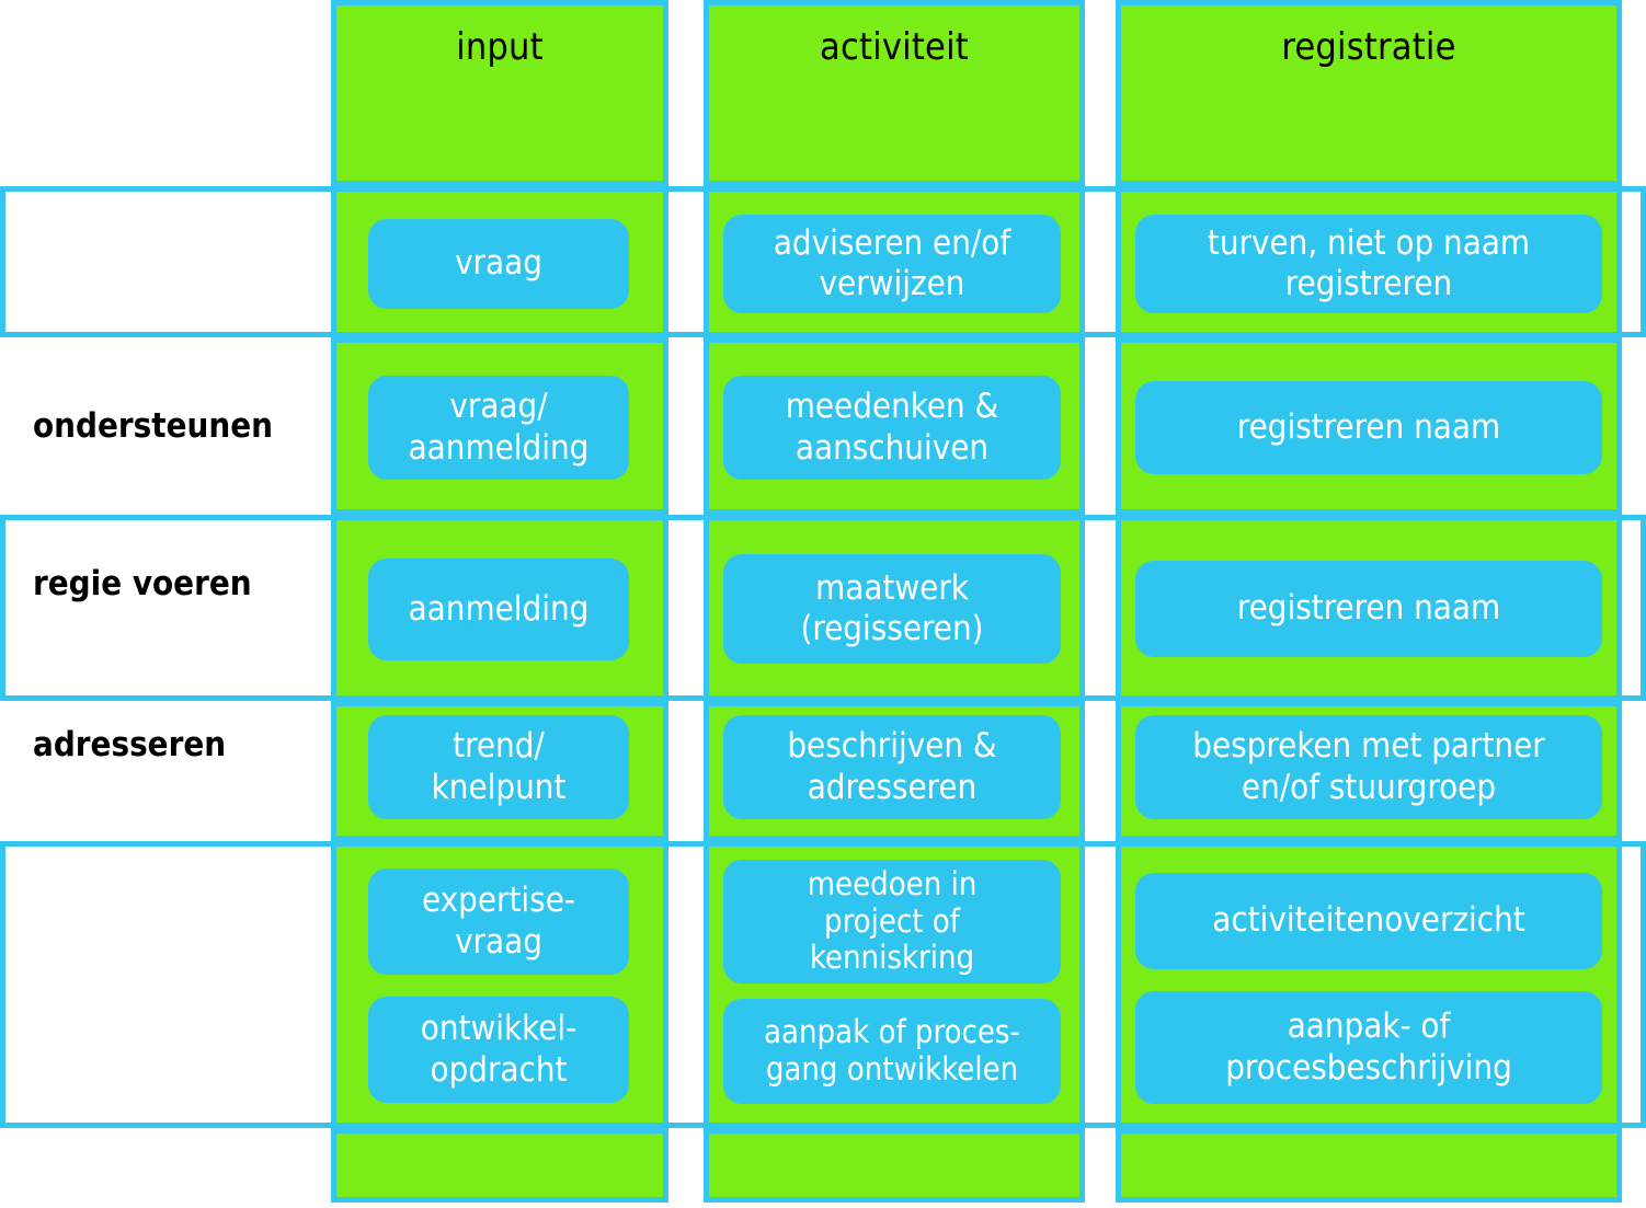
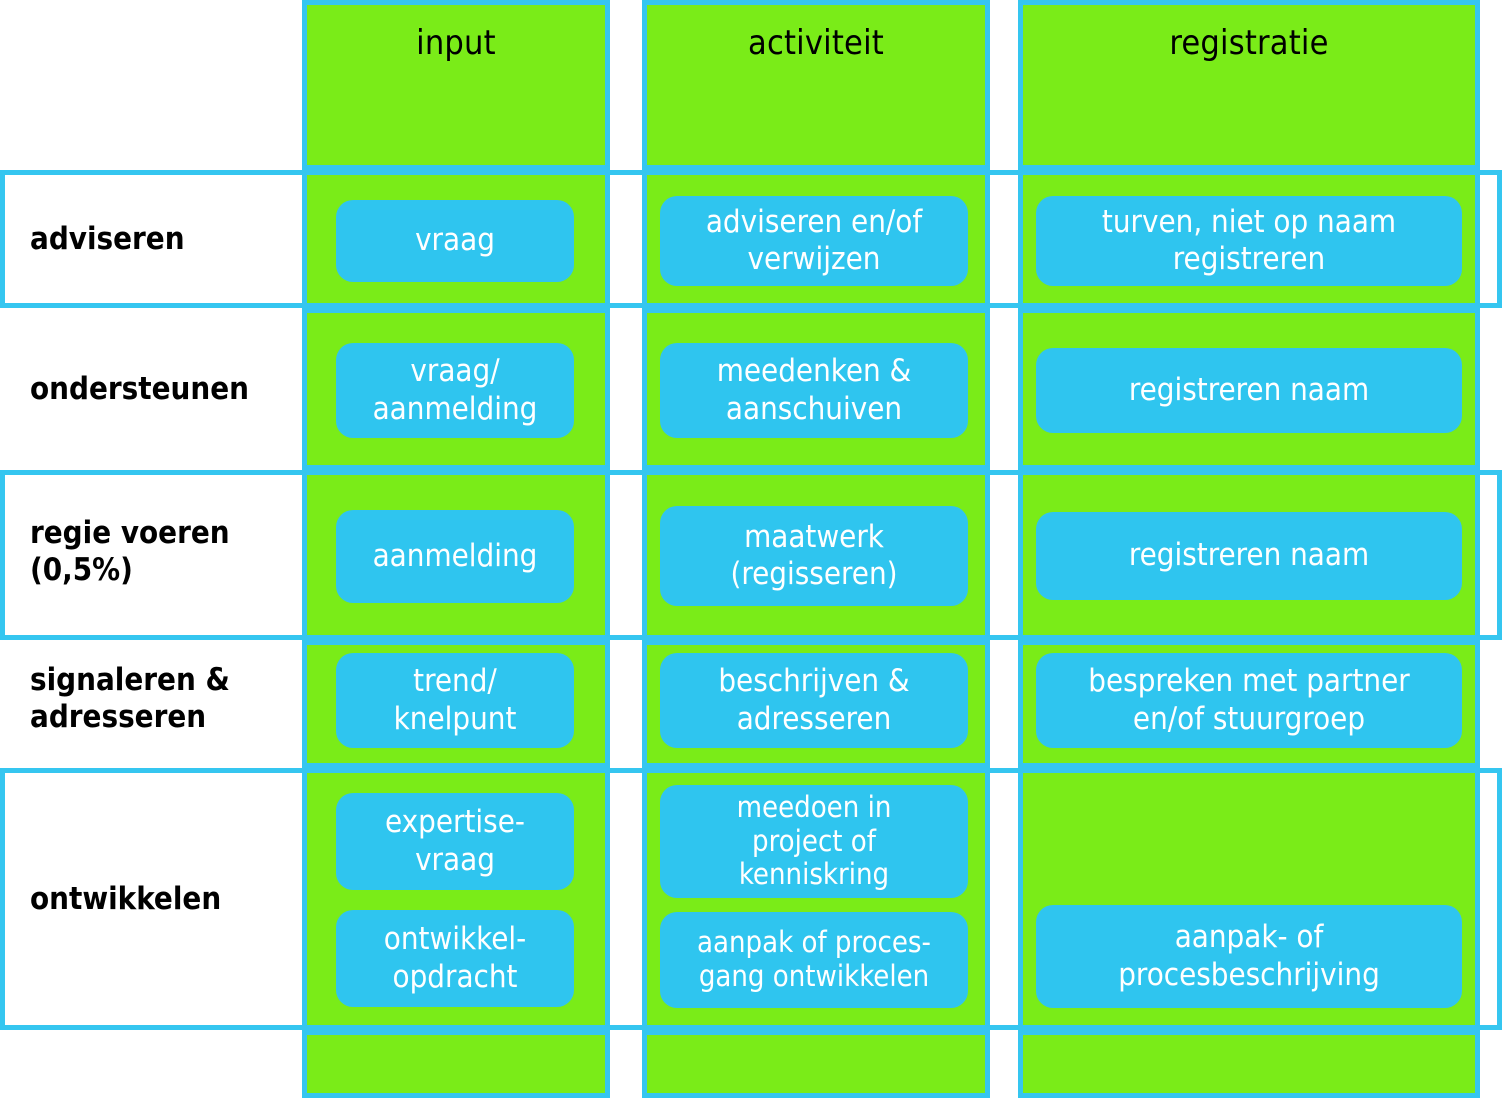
  input
  activiteit
  registratie
+ adviseren
  vraag
  adviseren en/of
  verwijzen
  turven, niet op naam
  registreren
  ondersteunen
  vraag/
  aanmelding
  meedenken &
  aanschuiven
  registreren naam
  regie voeren
+ (0,5%)
  aanmelding
  maatwerk
  (regisseren)
  registreren naam
+ signaleren &
  adresseren
  trend/
  knelpunt
  beschrijven &
  adresseren
  bespreken met partner
  en/of stuurgroep
+ ontwikkelen
  expertise-
  vraag
  ontwikkel-
  opdracht
  meedoen in
  project of
  kenniskring
  aanpak of proces-
  gang ontwikkelen
- activiteitenoverzicht
  aanpak- of
  procesbeschrijving
